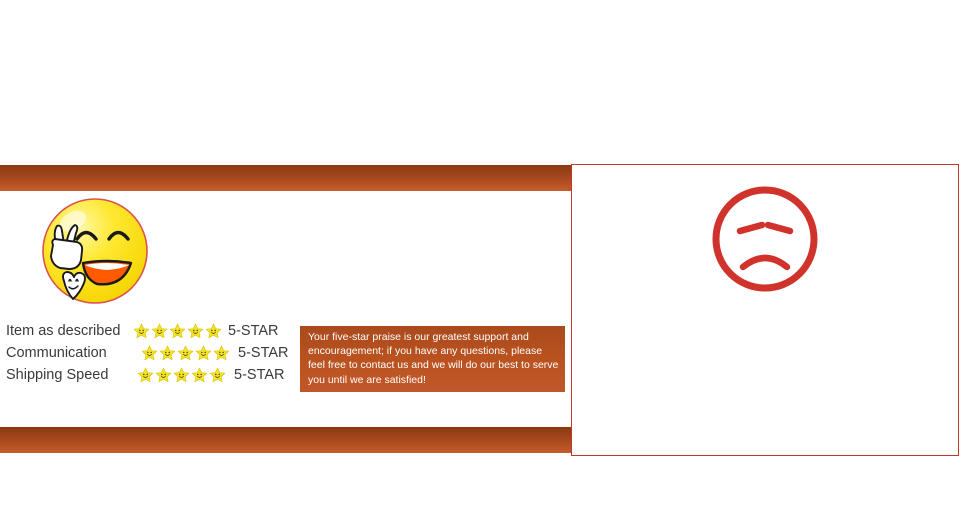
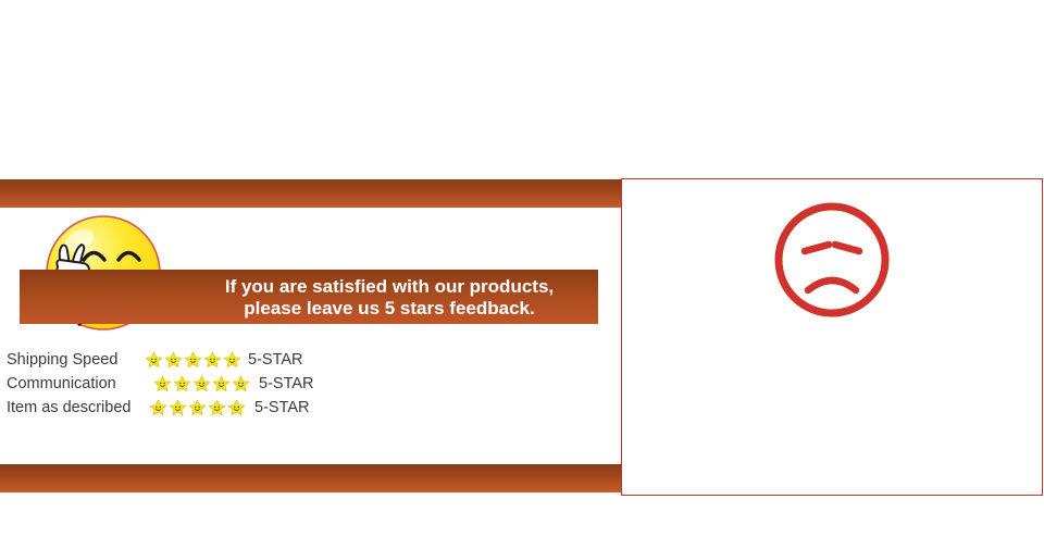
+ If you are satisfied with our products,
+ please leave us 5 stars feedback.
- Item as described
+ Shipping Speed
  5-STAR
  Communication
  5-STAR
- Shipping Speed
+ Item as described
  5-STAR
- Your five-star praise is our greatest support and encouragement; if you have any questions, please feel free to contact us and we will do our best to serve you until we are satisfied!
